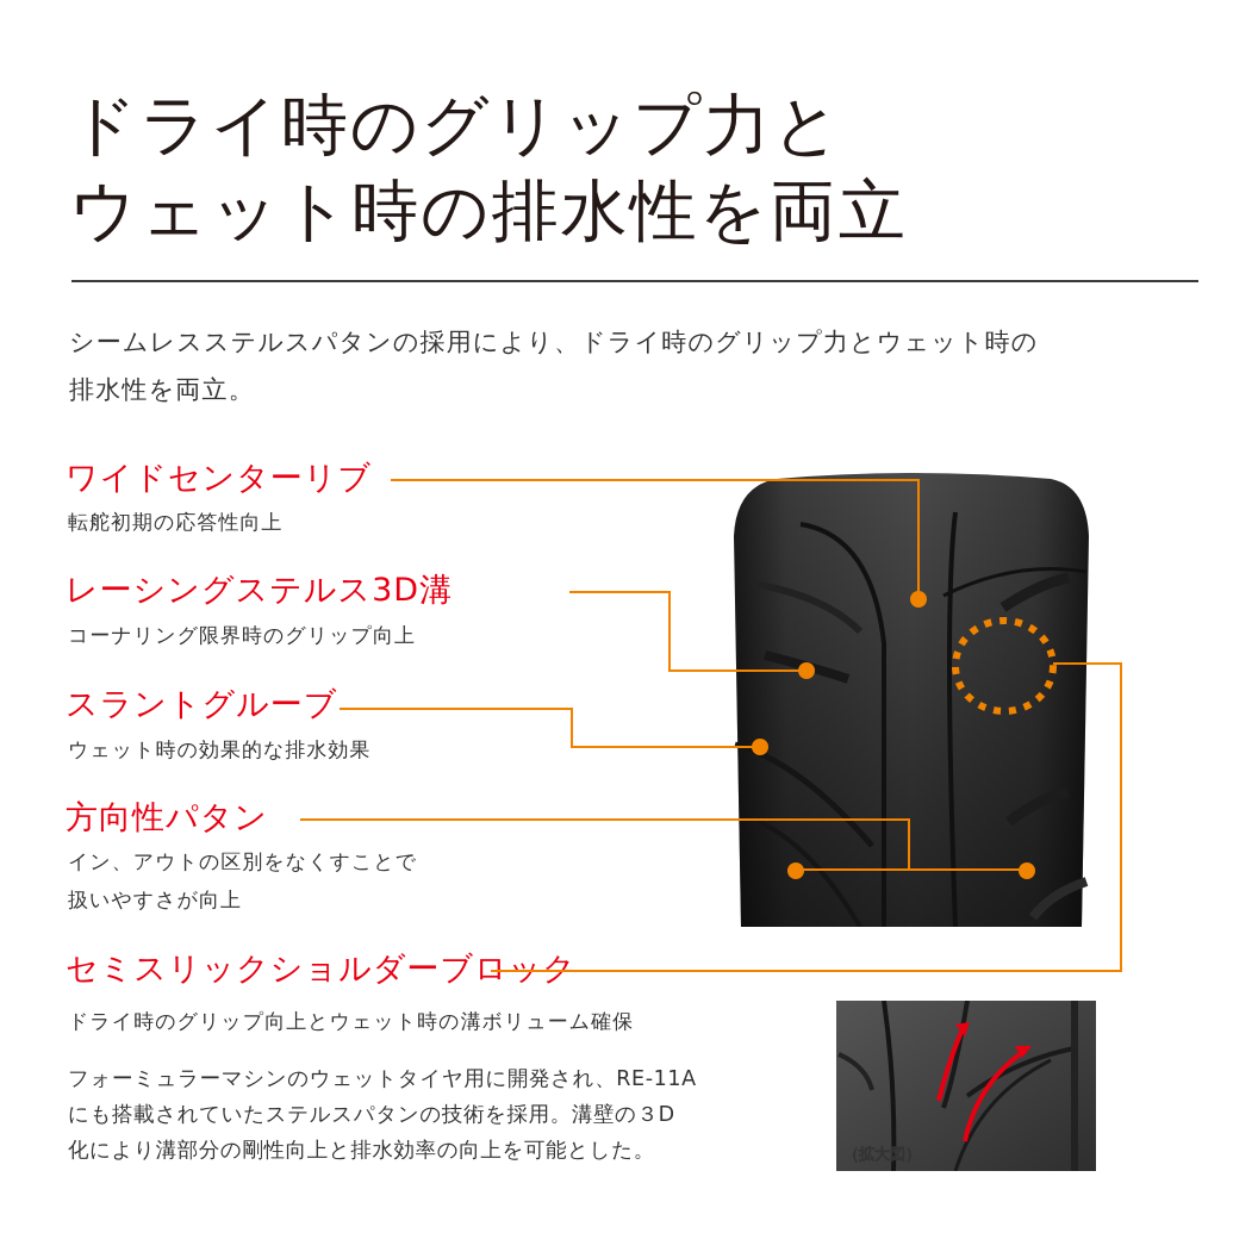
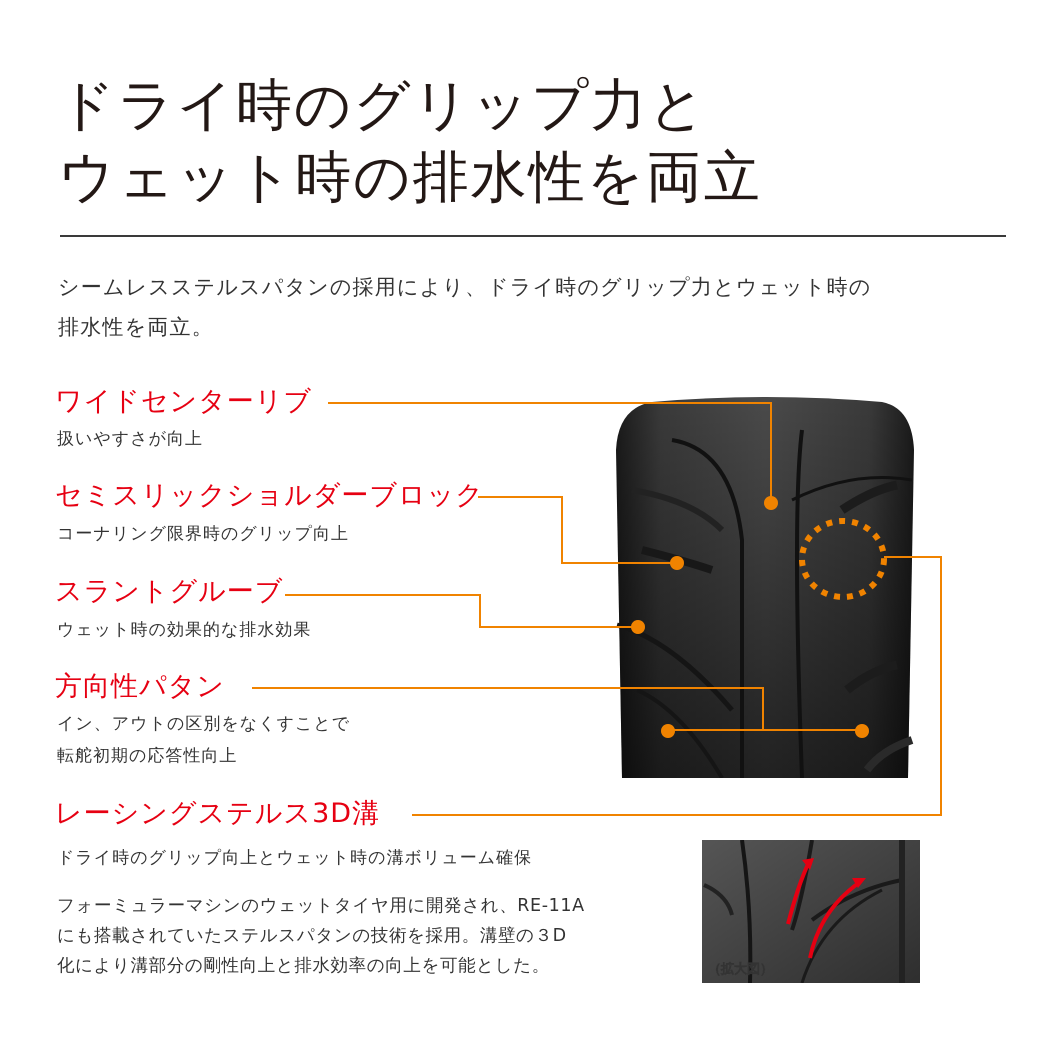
  ドライ時のグリップ力と
  ウェット時の排水性を両立
  シームレスステルスパタンの採用により、ドライ時のグリップ力とウェット時の
  排水性を両立。
  ワイドセンターリブ
- 転舵初期の応答性向上
+ 扱いやすさが向上
- レーシングステルス3D溝
+ セミスリックショルダーブロック
  コーナリング限界時のグリップ向上
  スラントグルーブ
  ウェット時の効果的な排水効果
  方向性パタン
  イン、アウトの区別をなくすことで
- 扱いやすさが向上
+ 転舵初期の応答性向上
- セミスリックショルダーブロック
+ レーシングステルス3D溝
  ドライ時のグリップ向上とウェット時の溝ボリューム確保
  フォーミュラーマシンのウェットタイヤ用に開発され、RE-11A
  にも搭載されていたステルスパタンの技術を採用。溝壁の３D
  化により溝部分の剛性向上と排水効率の向上を可能とした。
  （拡大図）
